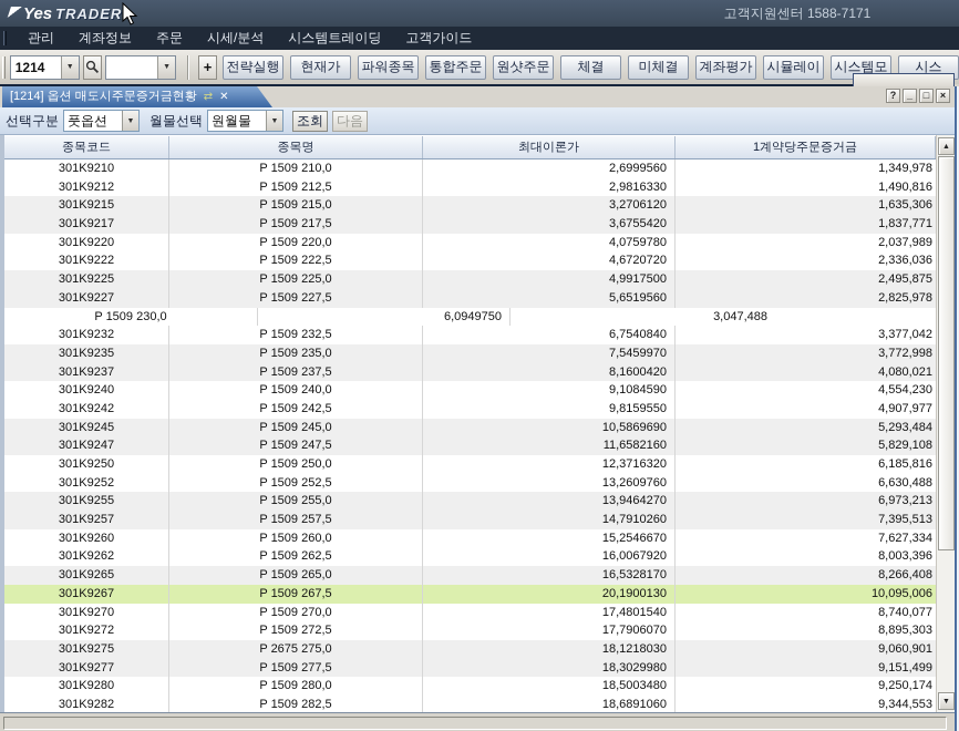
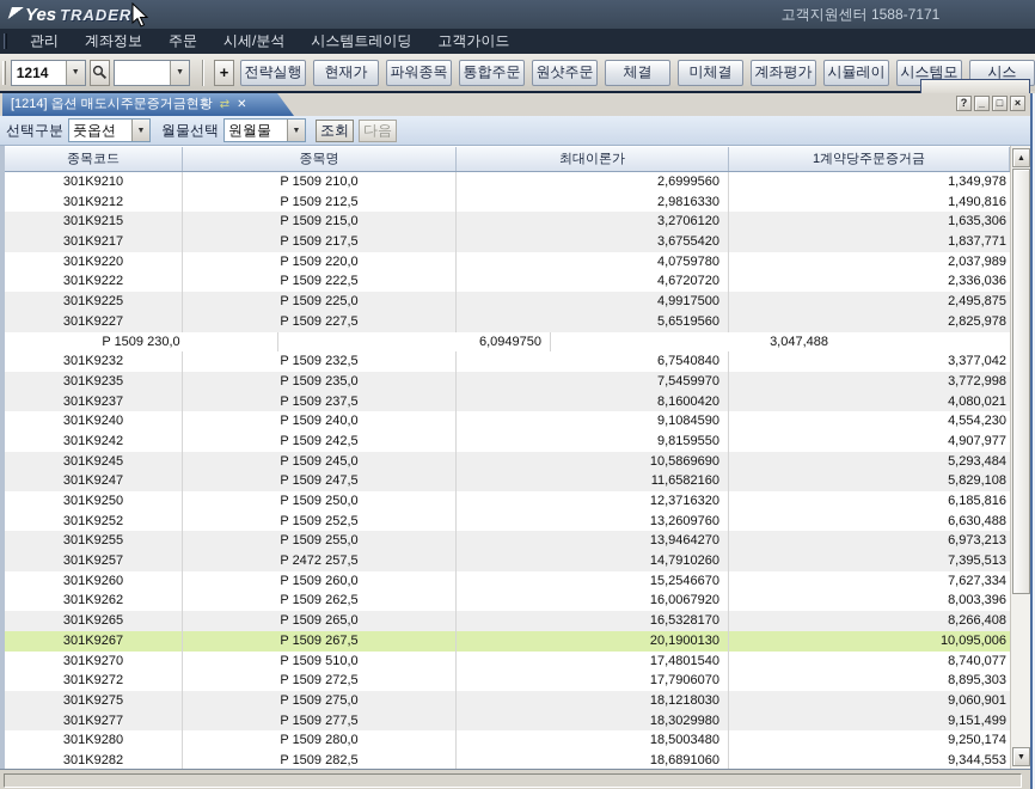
  Yes
  TRADER
  고객지원센터 1588-7171
  관리
  계좌정보
  주문
  시세/분석
  시스템트레이딩
  고객가이드
  1214
  +
  전략실행
  현재가
  파워종목
  통합주문
  원샷주문
  체결
  미체결
  계좌평가
  시뮬레이
  시스템모
  시스
  [1214] 옵션 매도시주문증거금현황
  ⇄
  ✕
  ?
  _
  □
  ×
  선택구분
  풋옵션
  월물선택
  원월물
  조회
  다음
  종목코드
  종목명
  최대이론가
  1계약당주문증거금
  301K9210
  P 1509 210,0
  2,6999560
  1,349,978
  301K9212
  P 1509 212,5
  2,9816330
  1,490,816
  301K9215
  P 1509 215,0
  3,2706120
  1,635,306
  301K9217
  P 1509 217,5
  3,6755420
  1,837,771
  301K9220
  P 1509 220,0
  4,0759780
  2,037,989
  301K9222
  P 1509 222,5
  4,6720720
  2,336,036
  301K9225
  P 1509 225,0
  4,9917500
  2,495,875
  301K9227
  P 1509 227,5
  5,6519560
  2,825,978
  P 1509 230,0
  6,0949750
  3,047,488
  301K9232
  P 1509 232,5
  6,7540840
  3,377,042
  301K9235
  P 1509 235,0
  7,5459970
  3,772,998
  301K9237
  P 1509 237,5
  8,1600420
  4,080,021
  301K9240
  P 1509 240,0
  9,1084590
  4,554,230
  301K9242
  P 1509 242,5
  9,8159550
  4,907,977
  301K9245
  P 1509 245,0
  10,5869690
  5,293,484
  301K9247
  P 1509 247,5
  11,6582160
  5,829,108
  301K9250
  P 1509 250,0
  12,3716320
  6,185,816
  301K9252
  P 1509 252,5
  13,2609760
  6,630,488
  301K9255
  P 1509 255,0
  13,9464270
  6,973,213
  301K9257
- P 1509 257,5
+ P 2472 257,5
  14,7910260
  7,395,513
  301K9260
  P 1509 260,0
  15,2546670
  7,627,334
  301K9262
  P 1509 262,5
  16,0067920
  8,003,396
  301K9265
  P 1509 265,0
  16,5328170
  8,266,408
  301K9267
  P 1509 267,5
  20,1900130
  10,095,006
  301K9270
- P 1509 270,0
+ P 1509 510,0
  17,4801540
  8,740,077
  301K9272
  P 1509 272,5
  17,7906070
  8,895,303
  301K9275
- P 2675 275,0
+ P 1509 275,0
  18,1218030
  9,060,901
  301K9277
  P 1509 277,5
  18,3029980
  9,151,499
  301K9280
  P 1509 280,0
  18,5003480
  9,250,174
  301K9282
  P 1509 282,5
  18,6891060
  9,344,553
